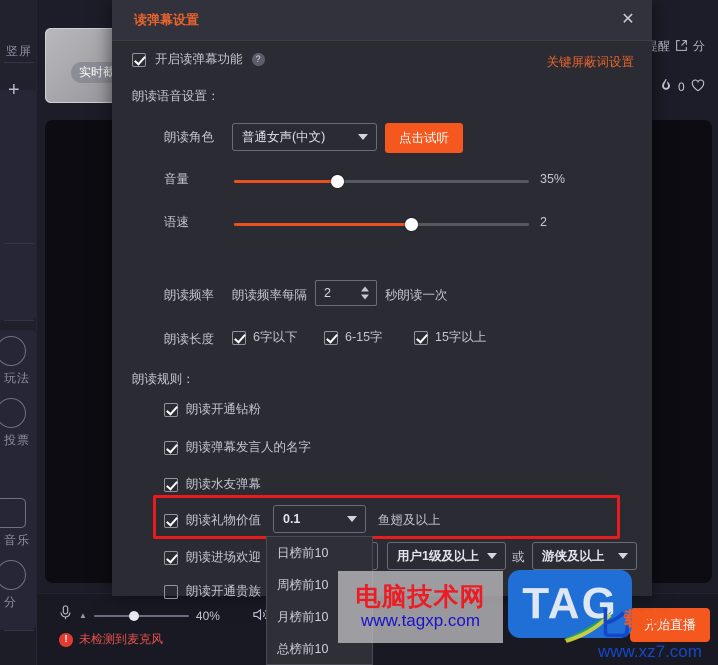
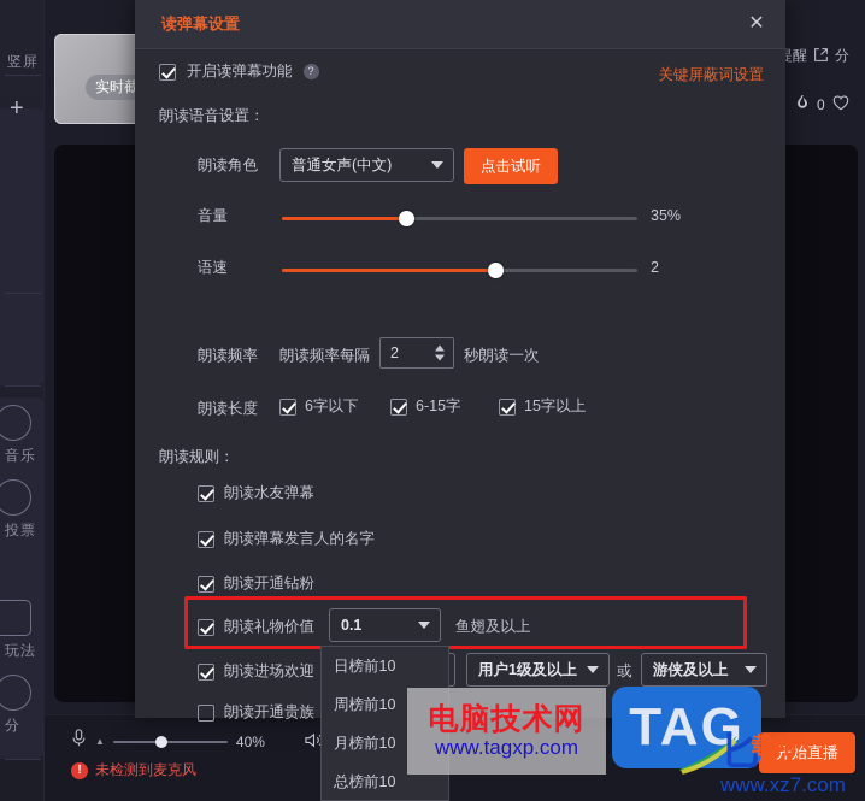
  实时截
  竖屏
  +
- 玩法
+ 音乐
  投票
- 音乐
+ 玩法
  分
  分
  0
  ▲
  40%
  !
  未检测到麦克风
  开始直播
  读弹幕设置
  ✕
  开启读弹幕功能
  ?
  关键屏蔽词设置
  朗读语音设置：
  朗读角色
  普通女声(中文)
  点击试听
  音量
  35%
  语速
  2
  朗读频率
  朗读频率每隔
  2
  秒朗读一次
  朗读长度
  6字以下
  6-15字
  15字以上
  朗读规则：
- 朗读开通钻粉
+ 朗读水友弹幕
  朗读弹幕发言人的名字
- 朗读水友弹幕
+ 朗读开通钻粉
  朗读礼物价值
  0.1
  鱼翅及以上
  朗读进场欢迎
  用户1级及以上
  或
  游侠及以上
  朗读开通贵族
  日榜前10
  周榜前10
  月榜前10
  总榜前10
  电脑技术网
  www.tagxp.com
  TAG
  匕
  载站
  www.xz7.com
